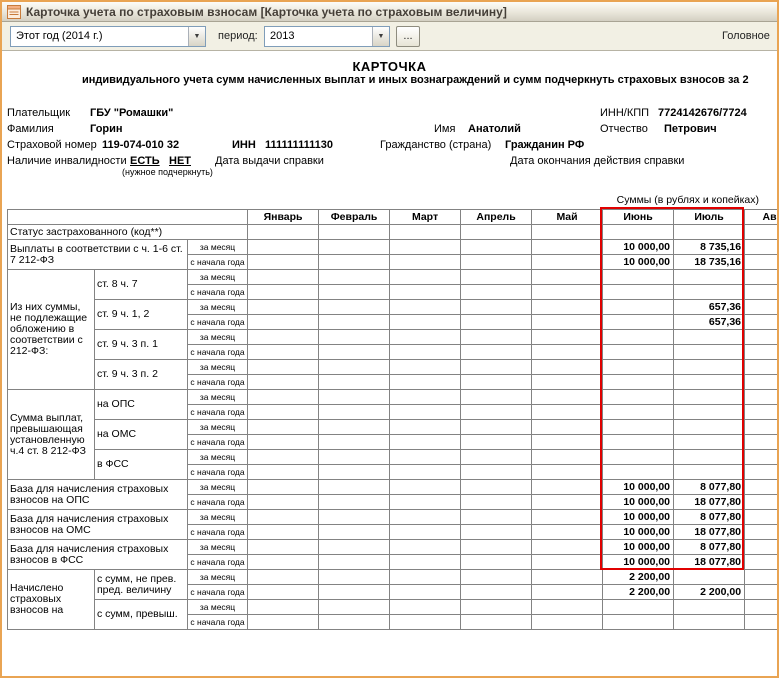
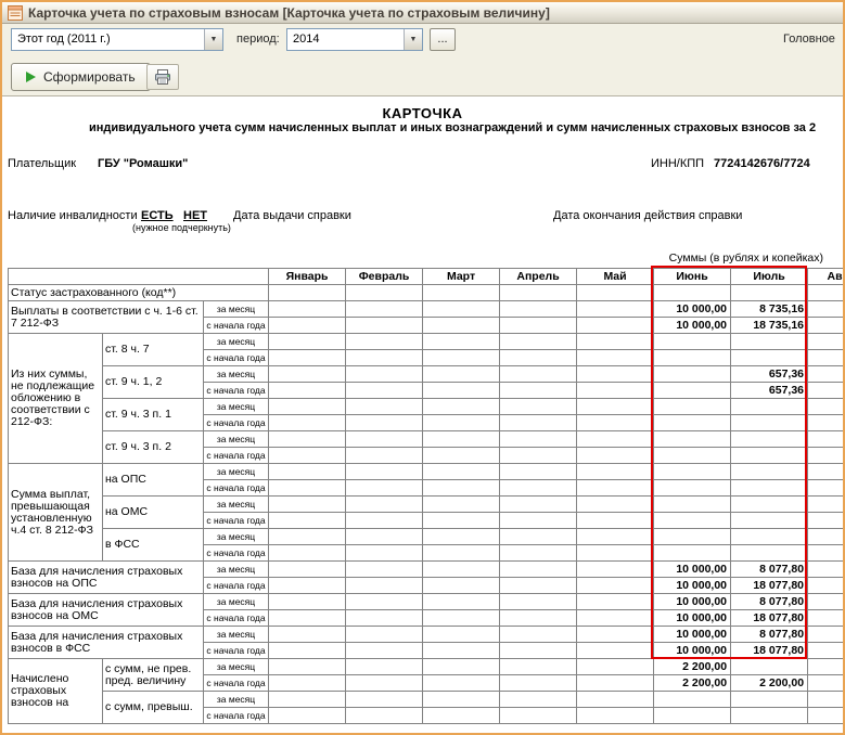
  Карточка учета по страховым взносам [Карточка учета по страховым величину]
- Этот год (2014 г.)
+ Этот год (2011 г.)
  период:
- 2013
+ 2014
  ...
  Головное
+ Сформировать
  КАРТОЧКА
- индивидуального учета сумм начисленных выплат и иных вознаграждений и сумм подчеркнуть страховых взносов за 2
+ индивидуального учета сумм начисленных выплат и иных вознаграждений и сумм начисленных страховых взносов за 2
  Плательщик
  ГБУ "Ромашки"
  ИНН/КПП
  7724142676/7724
- Фамилия
- Горин
- Имя
- Анатолий
- Отчество
- Петрович
- Страховой номер
- 119-074-010 32
- ИНН
- 111111111130
- Гражданство (страна)
- Гражданин РФ
  Наличие инвалидности
  ЕСТЬ
  НЕТ
  Дата выдачи справки
  Дата окончания действия справки
  (нужное подчеркнуть)
  Суммы (в рублях и копейках)
  	Январь	Февраль	Март	Апрель	Май	Июнь	Июль	Ав
  Статус застрахованного (код**)
  Выплаты в соответствии с ч. 1-6 ст. 7 212-ФЗ	за месяц						10 000,00	8 735,16
  с начала года						10 000,00	18 735,16
  Из них суммы, не подлежащие обложению в соответствии с 212-ФЗ:	ст. 8 ч. 7	за месяц
  с начала года
  ст. 9 ч. 1, 2	за месяц							657,36
  с начала года							657,36
  ст. 9 ч. 3 п. 1	за месяц
  с начала года
  ст. 9 ч. 3 п. 2	за месяц
  с начала года
  Сумма выплат, превышающая установленную ч.4 ст. 8 212-ФЗ	на ОПС	за месяц
  с начала года
  на ОМС	за месяц
  с начала года
  в ФСС	за месяц
  с начала года
  База для начисления страховых взносов на ОПС	за месяц						10 000,00	8 077,80
  с начала года						10 000,00	18 077,80
  База для начисления страховых взносов на ОМС	за месяц						10 000,00	8 077,80
  с начала года						10 000,00	18 077,80
  База для начисления страховых взносов в ФСС	за месяц						10 000,00	8 077,80
  с начала года						10 000,00	18 077,80
  Начислено страховых взносов на	с сумм, не прев. пред. величину	за месяц						2 200,00
  с начала года						2 200,00	2 200,00
  с сумм, превыш.	за месяц
  с начала года
